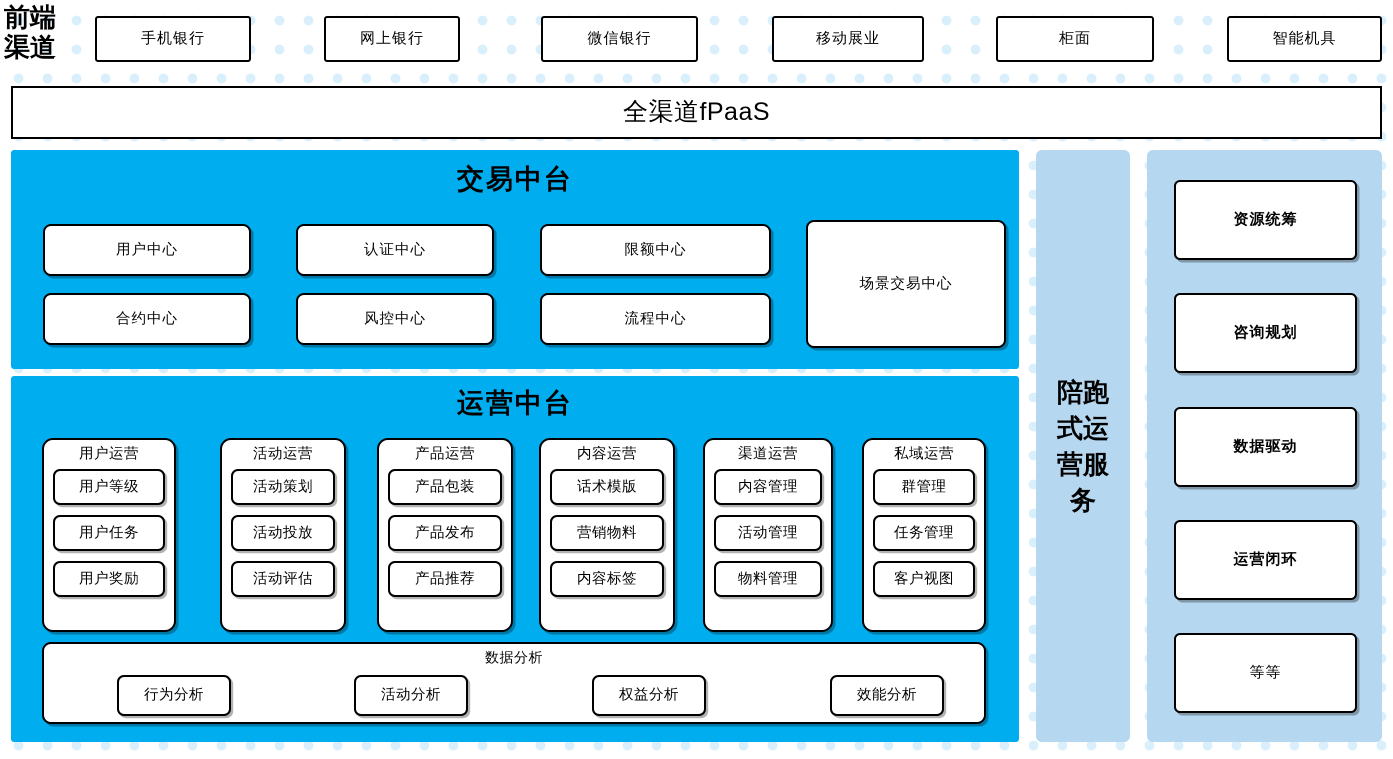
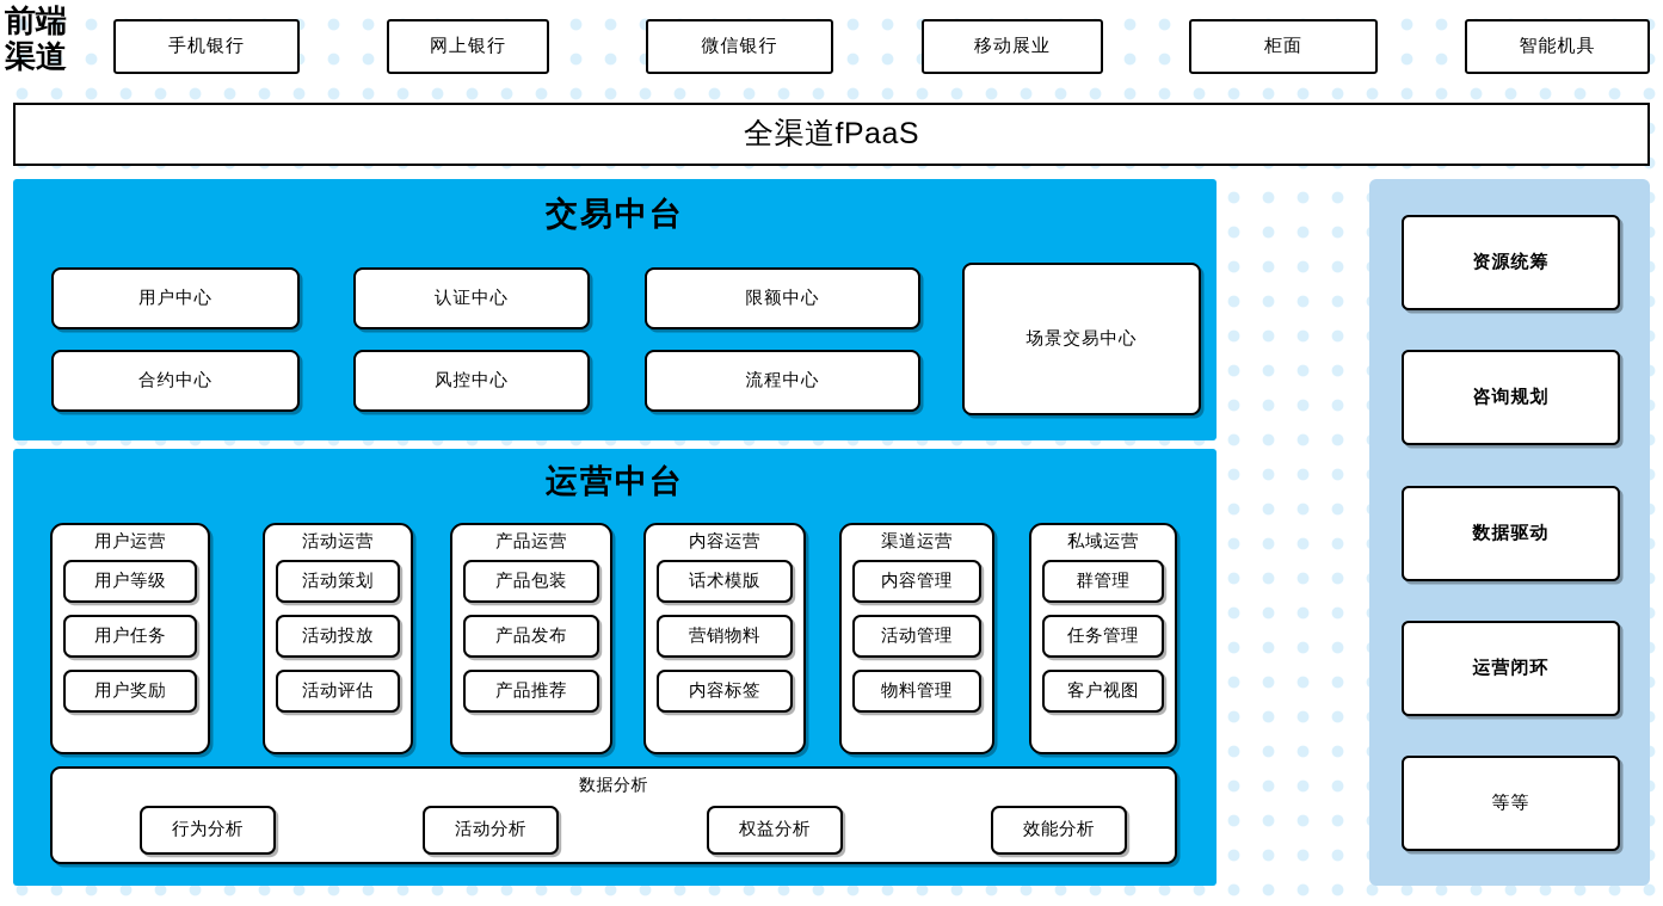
  前端
  渠道
  手机银行
  网上银行
  微信银行
  移动展业
  柜面
  智能机具
  全渠道fPaaS
  交易中台
  用户中心
  认证中心
  限额中心
  合约中心
  风控中心
  流程中心
  场景交易中心
  运营中台
  数据分析
  行为分析
  活动分析
  权益分析
  效能分析
  用户运营
  用户等级
  用户任务
  用户奖励
  活动运营
  活动策划
  活动投放
  活动评估
  产品运营
  产品包装
  产品发布
  产品推荐
  内容运营
  话术模版
  营销物料
  内容标签
  渠道运营
  内容管理
  活动管理
  物料管理
  私域运营
  群管理
  任务管理
  客户视图
- 陪跑
- 式运
- 营服
- 务
  资源统筹
  咨询规划
  数据驱动
  运营闭环
  等等
